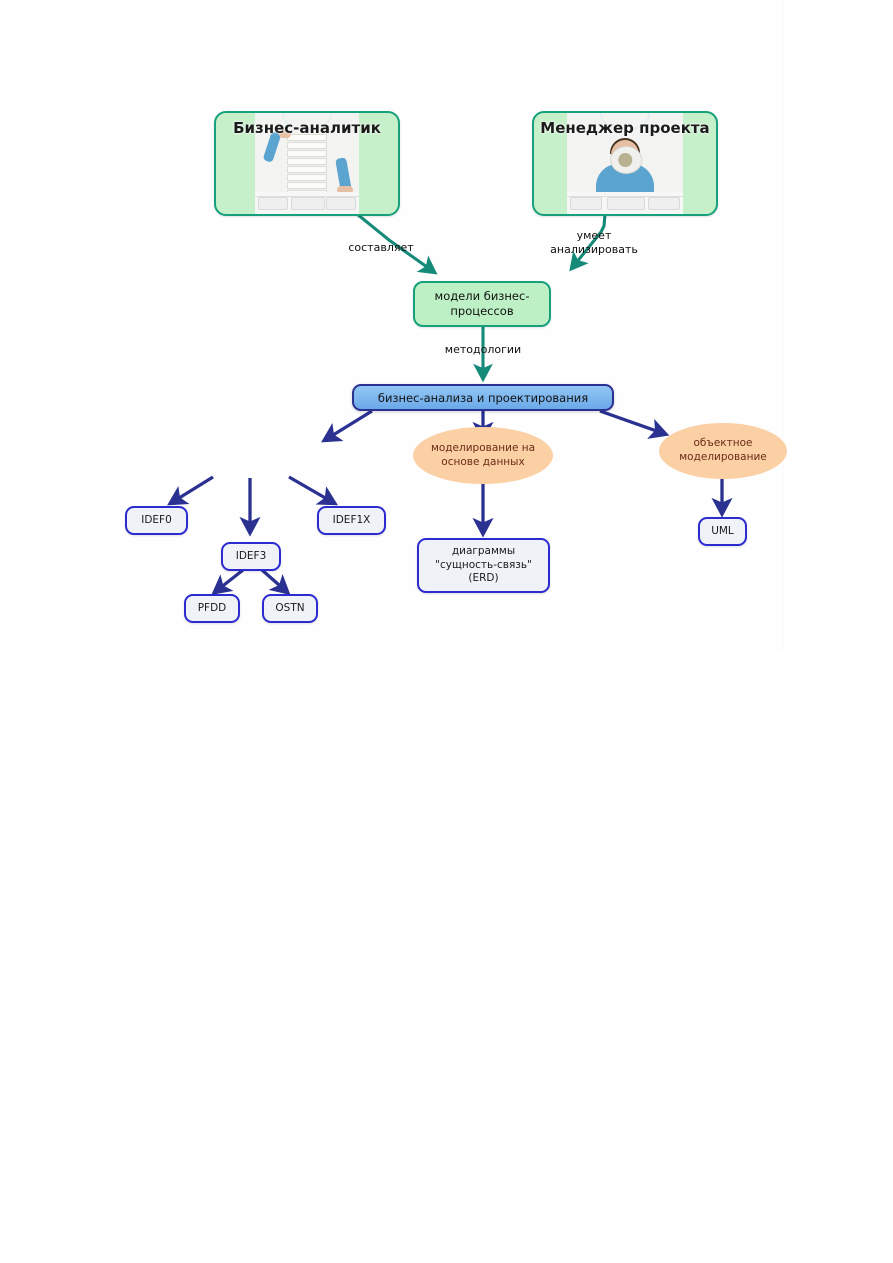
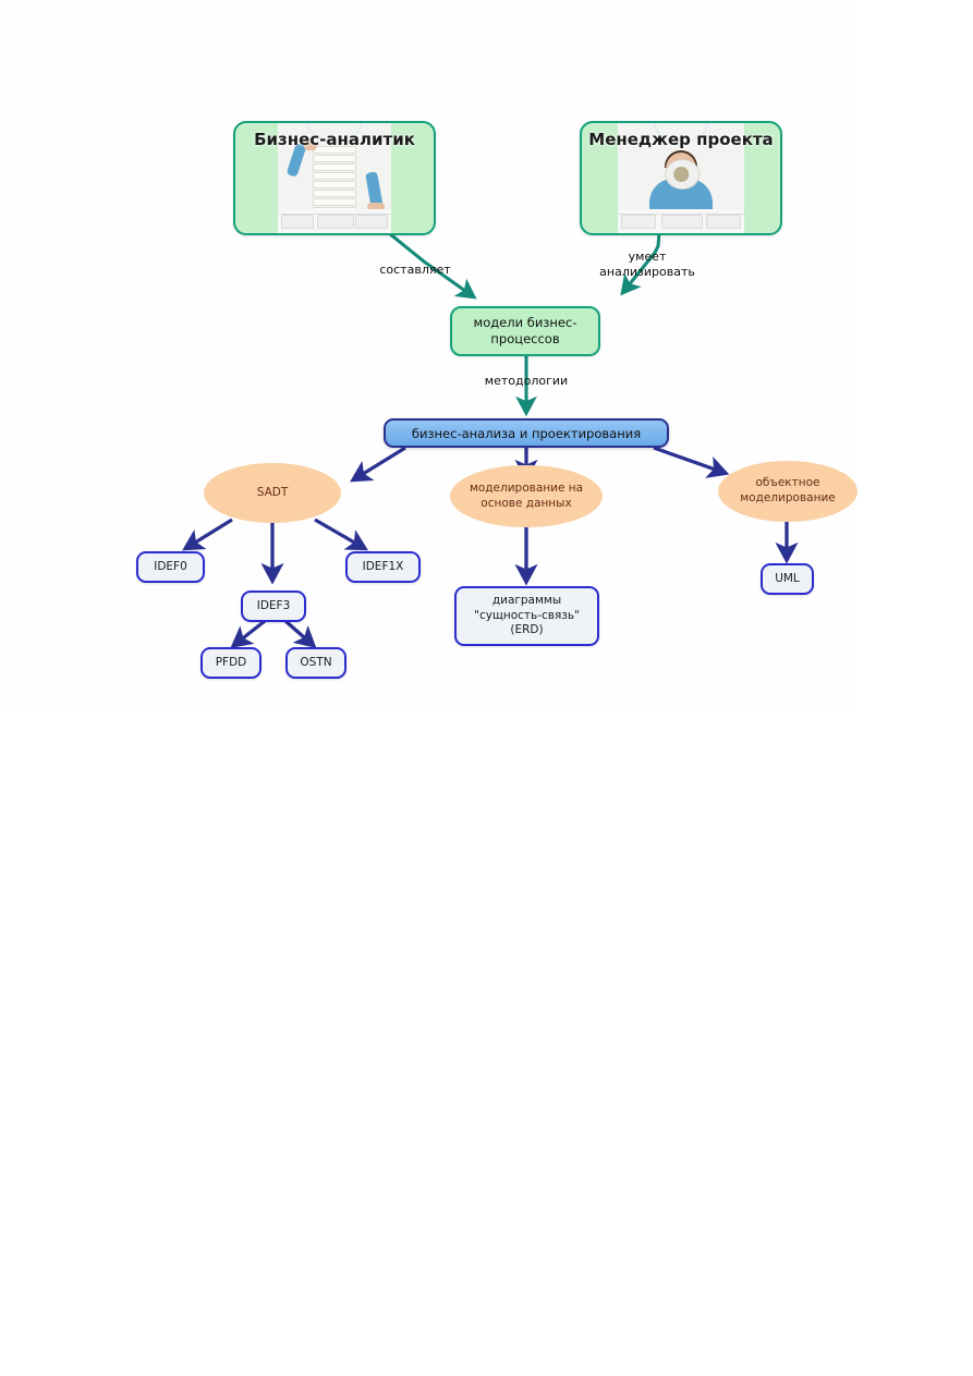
  Бизнес-аналитик
  Менеджер проекта
  составляет
  умеет
  анализировать
  методологии
  модели бизнес-процессов
  бизнес-анализа и проектирования
+ SADT
  моделирование на
  основе данных
  объектное
  моделирование
  IDEF0
  IDEF3
  IDEF1X
  PFDD
  OSTN
  диаграммы
  "сущность-связь"
  (ERD)
  UML
